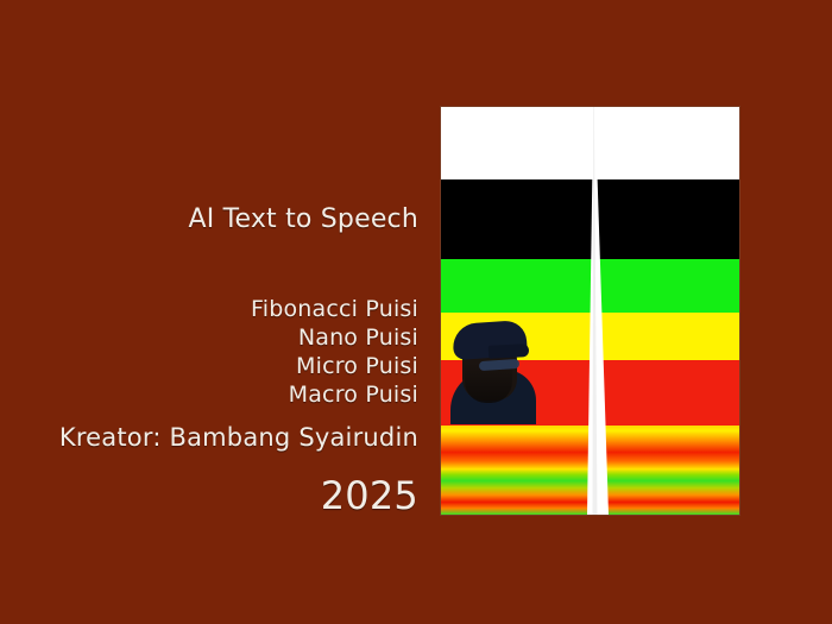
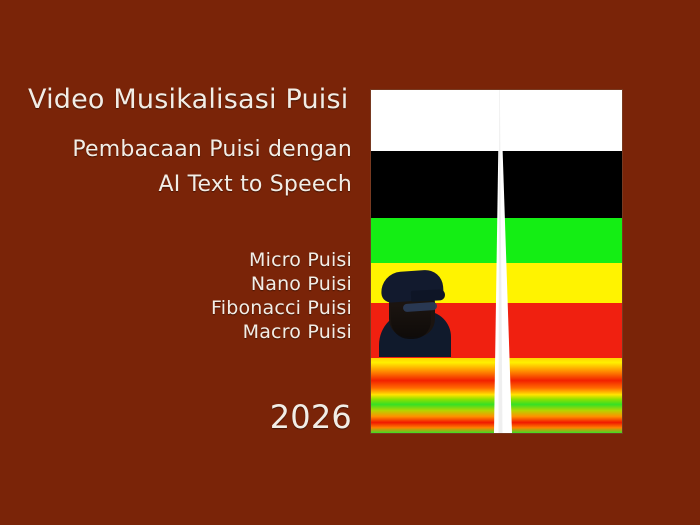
+ Video Musikalisasi Puisi
+ Pembacaan Puisi dengan
  AI Text to Speech
- Fibonacci Puisi
+ Micro Puisi
  Nano Puisi
- Micro Puisi
+ Fibonacci Puisi
  Macro Puisi
- Kreator: Bambang Syairudin
- 2025
+ 2026
